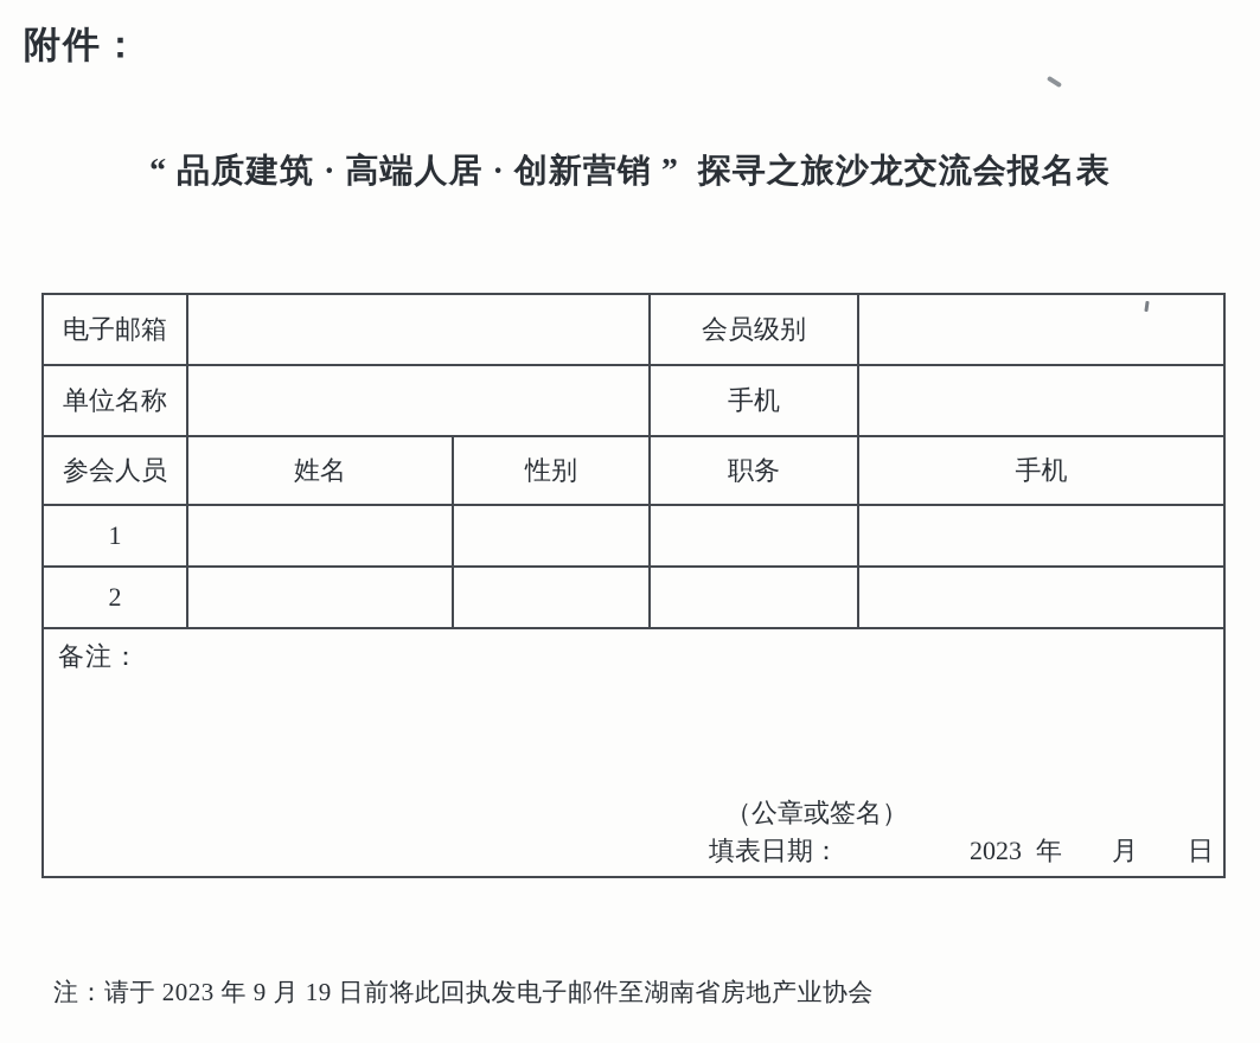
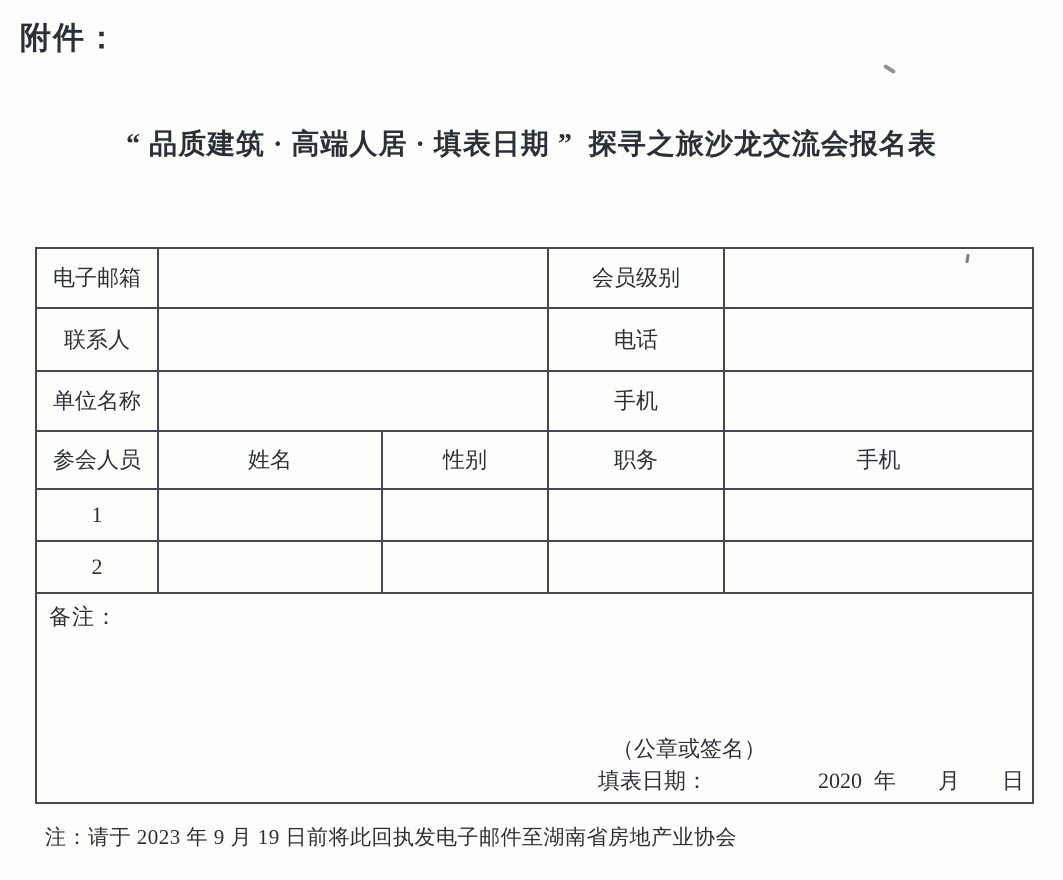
  附件：
- “ 品质建筑 · 高端人居 · 创新营销 ” 探寻之旅沙龙交流会报名表
+ “ 品质建筑 · 高端人居 · 填表日期 ” 探寻之旅沙龙交流会报名表
  电子邮箱		会员级别
+ 联系人		电话
  单位名称		手机
  参会人员	姓名	性别	职务	手机
  1
  2
- 备注： （公章或签名） 填表日期： 2023 年 月 日
+ 备注： （公章或签名） 填表日期： 2020 年 月 日
  注：请于 2023 年 9 月 19 日前将此回执发电子邮件至湖南省房地产业协会
